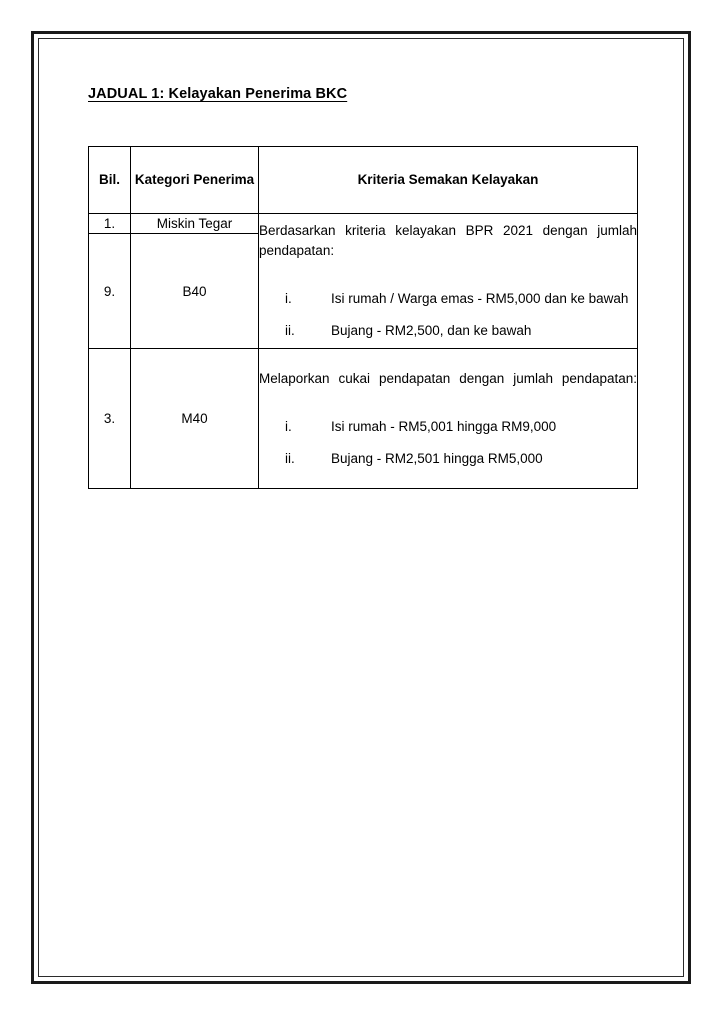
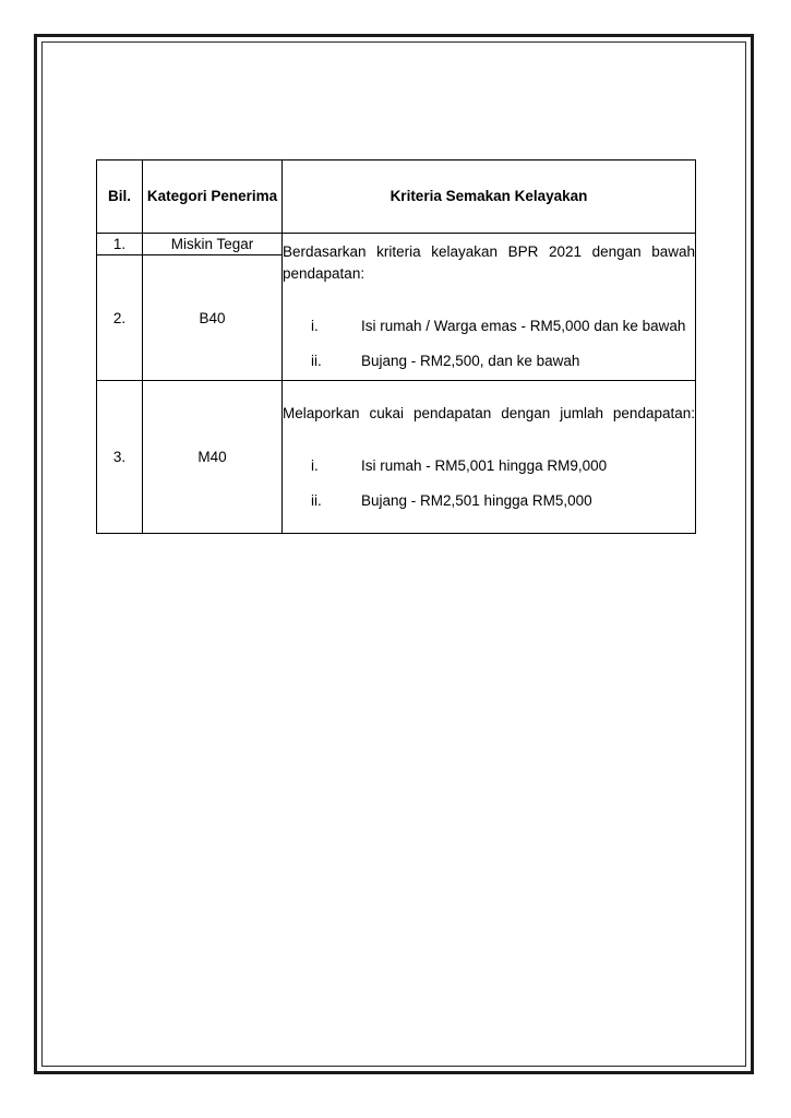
- JADUAL 1: Kelayakan Penerima BKC
  Bil.	Kategori Penerima	Kriteria Semakan Kelayakan
- 1.	Miskin Tegar	Berdasarkan kriteria kelayakan BPR 2021 dengan jumlah pendapatan: i. Isi rumah / Warga emas - RM5,000 dan ke bawah ii. Bujang - RM2,500, dan ke bawah
+ 1.	Miskin Tegar	Berdasarkan kriteria kelayakan BPR 2021 dengan bawah pendapatan: i. Isi rumah / Warga emas - RM5,000 dan ke bawah ii. Bujang - RM2,500, dan ke bawah
- 9.	B40
+ 2.	B40
  3.	M40	Melaporkan cukai pendapatan dengan jumlah pendapatan: i. Isi rumah - RM5,001 hingga RM9,000 ii. Bujang - RM2,501 hingga RM5,000
